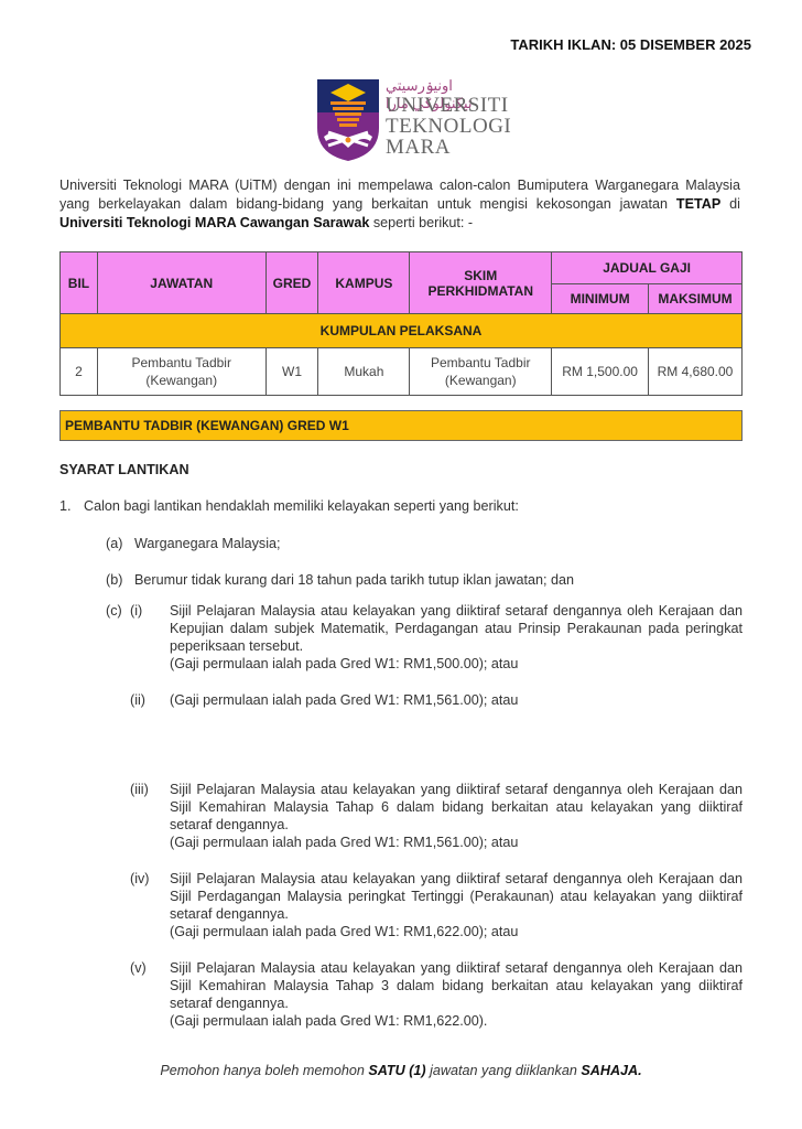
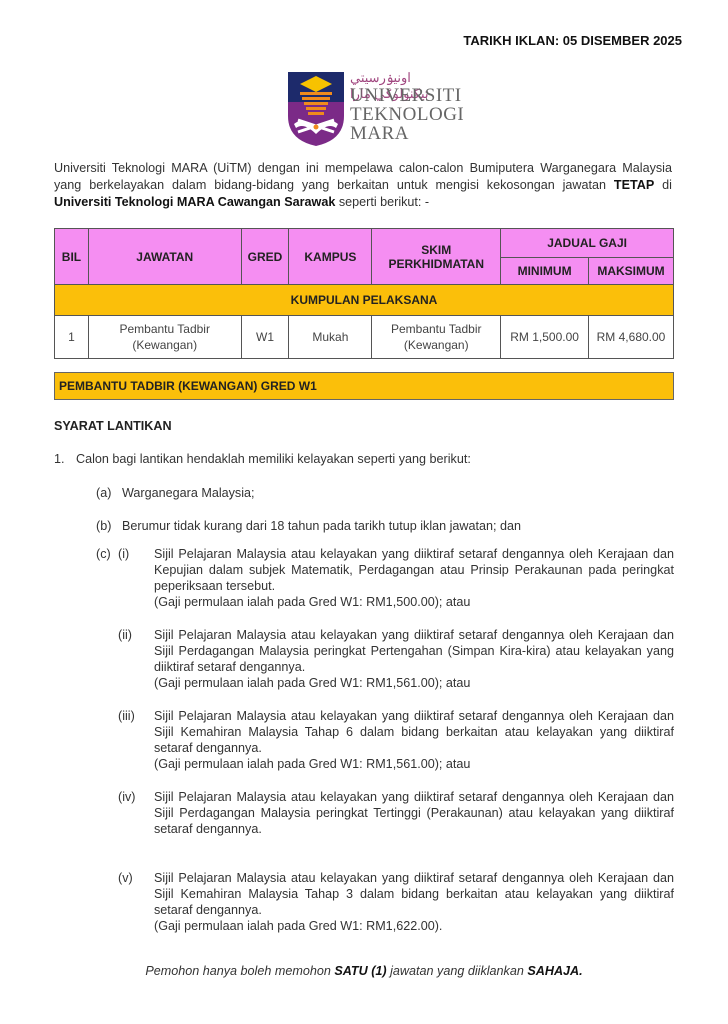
  TARIKH IKLAN: 05 DISEMBER 2025
  اونيۏرسيتي تيکنولوݢي مارا
  UNIVERSITI
  TEKNOLOGI
  MARA
  Universiti Teknologi MARA (UiTM) dengan ini mempelawa calon-calon Bumiputera Warganegara Malaysia yang berkelayakan dalam bidang-bidang yang berkaitan untuk mengisi kekosongan jawatan TETAP di Universiti Teknologi MARA Cawangan Sarawak seperti berikut: -
  BIL	JAWATAN	GRED	KAMPUS	SKIM PERKHIDMATAN	JADUAL GAJI
  MINIMUM	MAKSIMUM
  KUMPULAN PELAKSANA
- 2	Pembantu Tadbir(Kewangan)	W1	Mukah	Pembantu Tadbir(Kewangan)	RM 1,500.00	RM 4,680.00
+ 1	Pembantu Tadbir(Kewangan)	W1	Mukah	Pembantu Tadbir(Kewangan)	RM 1,500.00	RM 4,680.00
  PEMBANTU TADBIR (KEWANGAN) GRED W1
  SYARAT LANTIKAN
  1. Calon bagi lantikan hendaklah memiliki kelayakan seperti yang berikut:
  (a) Warganegara Malaysia;
  (b) Berumur tidak kurang dari 18 tahun pada tarikh tutup iklan jawatan; dan
  (c)
  (i)
  Sijil Pelajaran Malaysia atau kelayakan yang diiktiraf setaraf dengannya oleh Kerajaan dan Kepujian dalam subjek Matematik, Perdagangan atau Prinsip Perakaunan pada peringkat peperiksaan tersebut.
  (Gaji permulaan ialah pada Gred W1: RM1,500.00); atau
  (ii)
+ Sijil Pelajaran Malaysia atau kelayakan yang diiktiraf setaraf dengannya oleh Kerajaan dan Sijil Perdagangan Malaysia peringkat Pertengahan (Simpan Kira-kira) atau kelayakan yang diiktiraf setaraf dengannya.
  (Gaji permulaan ialah pada Gred W1: RM1,561.00); atau
  (iii)
  Sijil Pelajaran Malaysia atau kelayakan yang diiktiraf setaraf dengannya oleh Kerajaan dan Sijil Kemahiran Malaysia Tahap 6 dalam bidang berkaitan atau kelayakan yang diiktiraf setaraf dengannya.
  (Gaji permulaan ialah pada Gred W1: RM1,561.00); atau
  (iv)
  Sijil Pelajaran Malaysia atau kelayakan yang diiktiraf setaraf dengannya oleh Kerajaan dan Sijil Perdagangan Malaysia peringkat Tertinggi (Perakaunan) atau kelayakan yang diiktiraf setaraf dengannya.
- (Gaji permulaan ialah pada Gred W1: RM1,622.00); atau
  (v)
  Sijil Pelajaran Malaysia atau kelayakan yang diiktiraf setaraf dengannya oleh Kerajaan dan Sijil Kemahiran Malaysia Tahap 3 dalam bidang berkaitan atau kelayakan yang diiktiraf setaraf dengannya.
  (Gaji permulaan ialah pada Gred W1: RM1,622.00).
  Pemohon hanya boleh memohon SATU (1) jawatan yang diiklankan SAHAJA.
